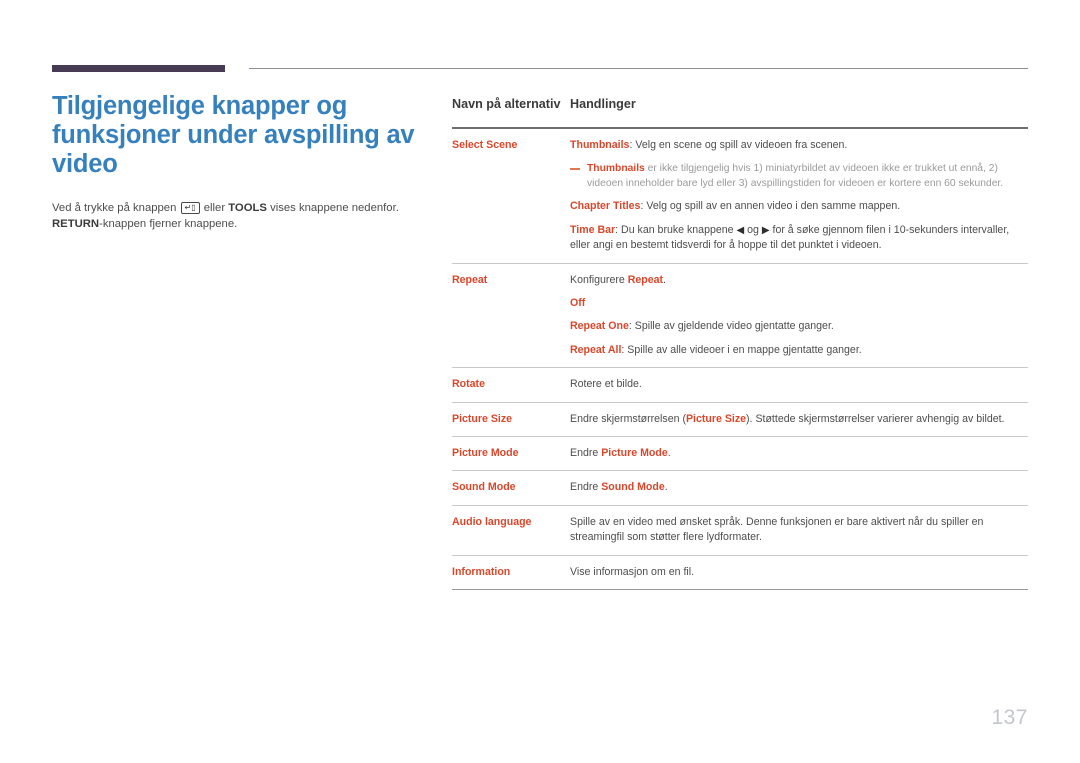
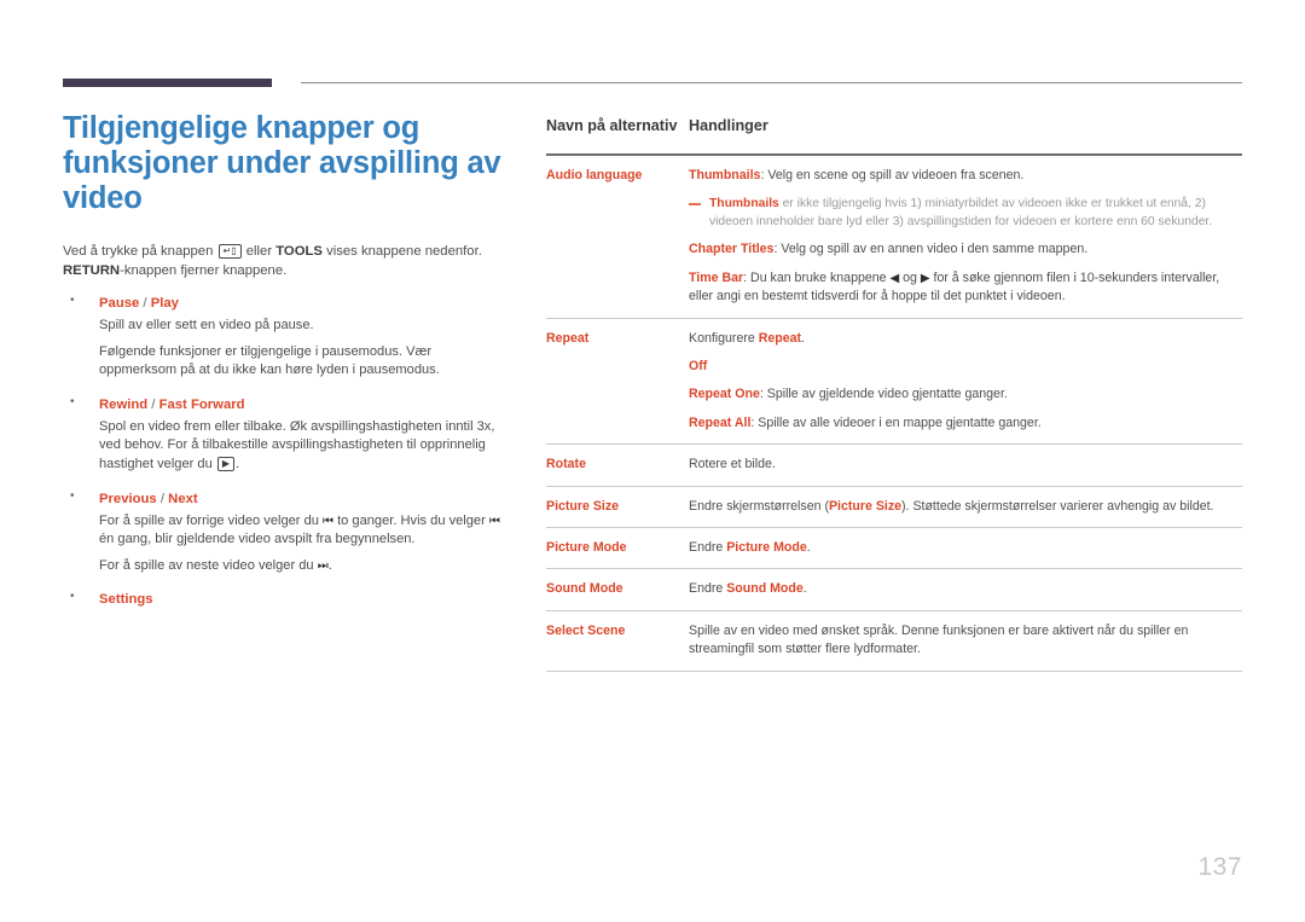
  Tilgjengelige knapper og funksjoner under avspilling av video
  Ved å trykke på knappen ↵▯ eller TOOLS vises knappene nedenfor. RETURN-knappen fjerner knappene.
+ Pause / Play
+ Spill av eller sett en video på pause.
+ Følgende funksjoner er tilgjengelige i pausemodus. Vær oppmerksom på at du ikke kan høre lyden i pausemodus.
+ Rewind / Fast Forward
+ Spol en video frem eller tilbake. Øk avspillingshastigheten inntil 3x, ved behov. For å tilbakestille avspillingshastigheten til opprinnelig hastighet velger du ▶ .
+ Previous / Next
+ For å spille av forrige video velger du ⏮ to ganger. Hvis du velger ⏮ én gang, blir gjeldende video avspilt fra begynnelsen.
+ For å spille av neste video velger du ⏭.
+ Settings
  Navn på alternativ	Handlinger
- Select Scene	Thumbnails: Velg en scene og spill av videoen fra scenen. Thumbnails er ikke tilgjengelig hvis 1) miniatyrbildet av videoen ikke er trukket ut ennå, 2) videoen inneholder bare lyd eller 3) avspillingstiden for videoen er kortere enn 60 sekunder. Chapter Titles: Velg og spill av en annen video i den samme mappen. Time Bar: Du kan bruke knappene ◀ og ▶ for å søke gjennom filen i 10-sekunders intervaller, eller angi en bestemt tidsverdi for å hoppe til det punktet i videoen.
+ Audio language	Thumbnails: Velg en scene og spill av videoen fra scenen. Thumbnails er ikke tilgjengelig hvis 1) miniatyrbildet av videoen ikke er trukket ut ennå, 2) videoen inneholder bare lyd eller 3) avspillingstiden for videoen er kortere enn 60 sekunder. Chapter Titles: Velg og spill av en annen video i den samme mappen. Time Bar: Du kan bruke knappene ◀ og ▶ for å søke gjennom filen i 10-sekunders intervaller, eller angi en bestemt tidsverdi for å hoppe til det punktet i videoen.
  Repeat	Konfigurere Repeat. Off Repeat One: Spille av gjeldende video gjentatte ganger. Repeat All: Spille av alle videoer i en mappe gjentatte ganger.
  Rotate	Rotere et bilde.
  Picture Size	Endre skjermstørrelsen (Picture Size). Støttede skjermstørrelser varierer avhengig av bildet.
  Picture Mode	Endre Picture Mode.
  Sound Mode	Endre Sound Mode.
- Audio language	Spille av en video med ønsket språk. Denne funksjonen er bare aktivert når du spiller en streamingfil som støtter flere lydformater.
+ Select Scene	Spille av en video med ønsket språk. Denne funksjonen er bare aktivert når du spiller en streamingfil som støtter flere lydformater.
- Information	Vise informasjon om en fil.
  137
